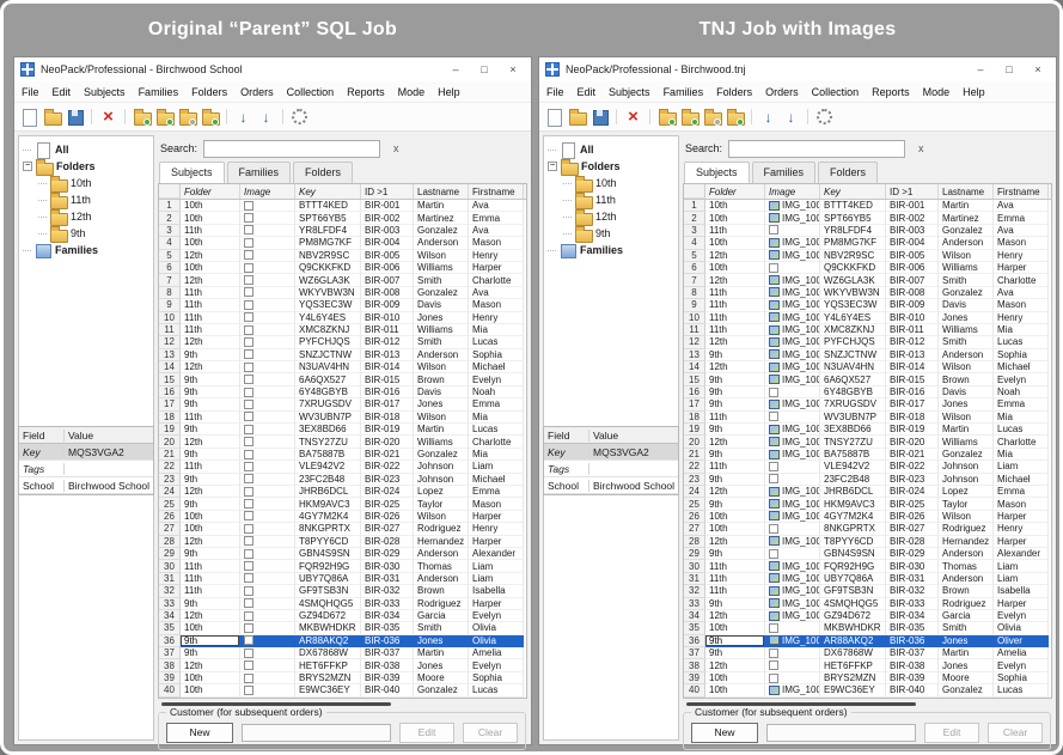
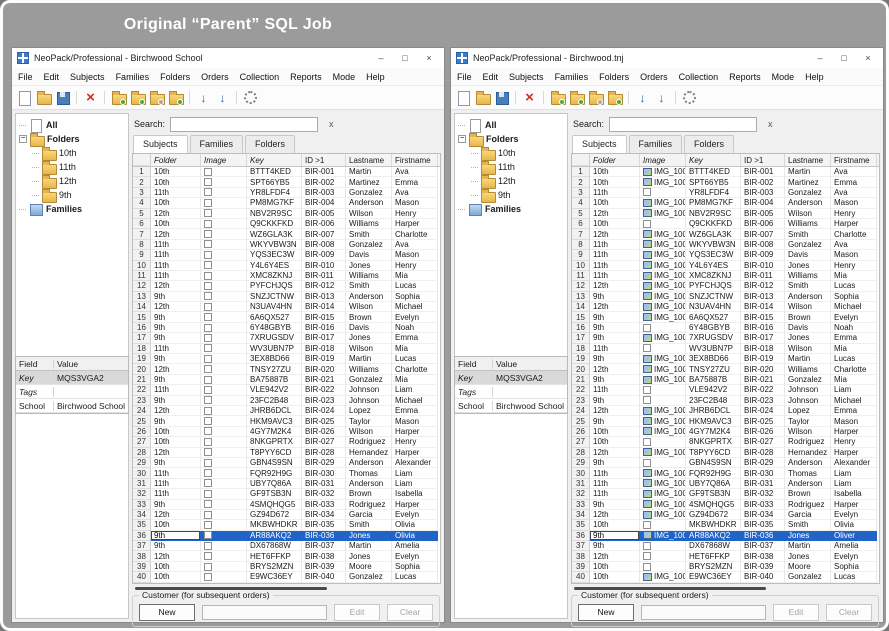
  Original “Parent” SQL Job
- TNJ Job with Images
  NeoPack/Professional - Birchwood School
  –
  □
  ×
  File
  Edit
  Subjects
  Families
  Folders
  Orders
  Collection
  Reports
  Mode
  Help
  ×
  ↓
  ↓
  All
  Folders
  10th
  11th
  12th
  9th
  Families
  Field
  Value
  Key
  MQS3VGA2
  Tags
  School
  Birchwood School
  Search:
  x
  Subjects
  Families
  Folders
  Folder
  Image
  Key
  ID >1
  Lastname
  Firstname
  1
  10th
  BTTT4KED
  BIR-001
  Martin
  Ava
  2
  10th
  SPT66YB5
  BIR-002
  Martinez
  Emma
  3
  11th
  YR8LFDF4
  BIR-003
  Gonzalez
  Ava
  4
  10th
  PM8MG7KF
  BIR-004
  Anderson
  Mason
  5
  12th
  NBV2R9SC
  BIR-005
  Wilson
  Henry
  6
  10th
  Q9CKKFKD
  BIR-006
  Williams
  Harper
  7
  12th
  WZ6GLA3K
  BIR-007
  Smith
  Charlotte
  8
  11th
  WKYVBW3N
  BIR-008
  Gonzalez
  Ava
  9
  11th
  YQS3EC3W
  BIR-009
  Davis
  Mason
  10
  11th
  Y4L6Y4ES
  BIR-010
  Jones
  Henry
  11
  11th
  XMC8ZKNJ
  BIR-011
  Williams
  Mia
  12
  12th
  PYFCHJQS
  BIR-012
  Smith
  Lucas
  13
  9th
  SNZJCTNW
  BIR-013
  Anderson
  Sophia
  14
  12th
  N3UAV4HN
  BIR-014
  Wilson
  Michael
  15
  9th
  6A6QX527
  BIR-015
  Brown
  Evelyn
  16
  9th
  6Y48GBYB
  BIR-016
  Davis
  Noah
  17
  9th
  7XRUGSDV
  BIR-017
  Jones
  Emma
  18
  11th
  WV3UBN7P
  BIR-018
  Wilson
  Mia
  19
  9th
  3EX8BD66
  BIR-019
  Martin
  Lucas
  20
  12th
  TNSY27ZU
  BIR-020
  Williams
  Charlotte
  21
  9th
  BA75887B
  BIR-021
  Gonzalez
  Mia
  22
  11th
  VLE942V2
  BIR-022
  Johnson
  Liam
  23
  9th
  23FC2B48
  BIR-023
  Johnson
  Michael
  24
  12th
  JHRB6DCL
  BIR-024
  Lopez
  Emma
  25
  9th
  HKM9AVC3
  BIR-025
  Taylor
  Mason
  26
  10th
  4GY7M2K4
  BIR-026
  Wilson
  Harper
  27
  10th
  8NKGPRTX
  BIR-027
  Rodriguez
  Henry
  28
  12th
  T8PYY6CD
  BIR-028
  Hernandez
  Harper
  29
  9th
  GBN4S9SN
  BIR-029
  Anderson
  Alexander
  30
  11th
  FQR92H9G
  BIR-030
  Thomas
  Liam
  31
  11th
  UBY7Q86A
  BIR-031
  Anderson
  Liam
  32
  11th
  GF9TSB3N
  BIR-032
  Brown
  Isabella
  33
  9th
  4SMQHQG5
  BIR-033
  Rodriguez
  Harper
  34
  12th
  GZ94D672
  BIR-034
  Garcia
  Evelyn
  35
  10th
  MKBWHDKR
  BIR-035
  Smith
  Olivia
  36
  9th
  AR88AKQ2
  BIR-036
  Jones
  Olivia
  37
  9th
  DX67868W
  BIR-037
  Martin
  Amelia
  38
  12th
  HET6FFKP
  BIR-038
  Jones
  Evelyn
  39
  10th
  BRYS2MZN
  BIR-039
  Moore
  Sophia
  40
  10th
  E9WC36EY
  BIR-040
  Gonzalez
  Lucas
  Customer (for subsequent orders)
  New
  Edit
  Clear
  NeoPack/Professional - Birchwood.tnj
  –
  □
  ×
  File
  Edit
  Subjects
  Families
  Folders
  Orders
  Collection
  Reports
  Mode
  Help
  ×
  ↓
  ↓
  All
  Folders
  10th
  11th
  12th
  9th
  Families
  Field
  Value
  Key
  MQS3VGA2
  Tags
  School
  Birchwood School
  Search:
  x
  Subjects
  Families
  Folders
  Folder
  Image
  Key
  ID >1
  Lastname
  Firstname
  1
  10th
  BTTT4KED
  BIR-001
  Martin
  Ava
  2
  10th
  SPT66YB5
  BIR-002
  Martinez
  Emma
  3
  11th
  YR8LFDF4
  BIR-003
  Gonzalez
  Ava
  4
  10th
  PM8MG7KF
  BIR-004
  Anderson
  Mason
  5
  12th
  NBV2R9SC
  BIR-005
  Wilson
  Henry
  6
  10th
  Q9CKKFKD
  BIR-006
  Williams
  Harper
  7
  12th
  WZ6GLA3K
  BIR-007
  Smith
  Charlotte
  8
  11th
  WKYVBW3N
  BIR-008
  Gonzalez
  Ava
  9
  11th
  YQS3EC3W
  BIR-009
  Davis
  Mason
  10
  11th
  Y4L6Y4ES
  BIR-010
  Jones
  Henry
  11
  11th
  XMC8ZKNJ
  BIR-011
  Williams
  Mia
  12
  12th
  PYFCHJQS
  BIR-012
  Smith
  Lucas
  13
  9th
  SNZJCTNW
  BIR-013
  Anderson
  Sophia
  14
  12th
  N3UAV4HN
  BIR-014
  Wilson
  Michael
  15
  9th
  6A6QX527
  BIR-015
  Brown
  Evelyn
  16
  9th
  6Y48GBYB
  BIR-016
  Davis
  Noah
  17
  9th
  7XRUGSDV
  BIR-017
  Jones
  Emma
  18
  11th
  WV3UBN7P
  BIR-018
  Wilson
  Mia
  19
  9th
  3EX8BD66
  BIR-019
  Martin
  Lucas
  20
  12th
  TNSY27ZU
  BIR-020
  Williams
  Charlotte
  21
  9th
  BA75887B
  BIR-021
  Gonzalez
  Mia
  22
  11th
  VLE942V2
  BIR-022
  Johnson
  Liam
  23
  9th
  23FC2B48
  BIR-023
  Johnson
  Michael
  24
  12th
  JHRB6DCL
  BIR-024
  Lopez
  Emma
  25
  9th
  HKM9AVC3
  BIR-025
  Taylor
  Mason
  26
  10th
  4GY7M2K4
  BIR-026
  Wilson
  Harper
  27
  10th
  8NKGPRTX
  BIR-027
  Rodriguez
  Henry
  28
  12th
  T8PYY6CD
  BIR-028
  Hernandez
  Harper
  29
  9th
  GBN4S9SN
  BIR-029
  Anderson
  Alexander
  30
  11th
  FQR92H9G
  BIR-030
  Thomas
  Liam
  31
  11th
  UBY7Q86A
  BIR-031
  Anderson
  Liam
  32
  11th
  GF9TSB3N
  BIR-032
  Brown
  Isabella
  33
  9th
  4SMQHQG5
  BIR-033
  Rodriguez
  Harper
  34
  12th
  GZ94D672
  BIR-034
  Garcia
  Evelyn
  35
  10th
  MKBWHDKR
  BIR-035
  Smith
  Olivia
  36
  9th
  AR88AKQ2
  BIR-036
  Jones
  Oliver
  37
  9th
  DX67868W
  BIR-037
  Martin
  Amelia
  38
  12th
  HET6FFKP
  BIR-038
  Jones
  Evelyn
  39
  10th
  BRYS2MZN
  BIR-039
  Moore
  Sophia
  40
  10th
  E9WC36EY
  BIR-040
  Gonzalez
  Lucas
  Customer (for subsequent orders)
  New
  Edit
  Clear
